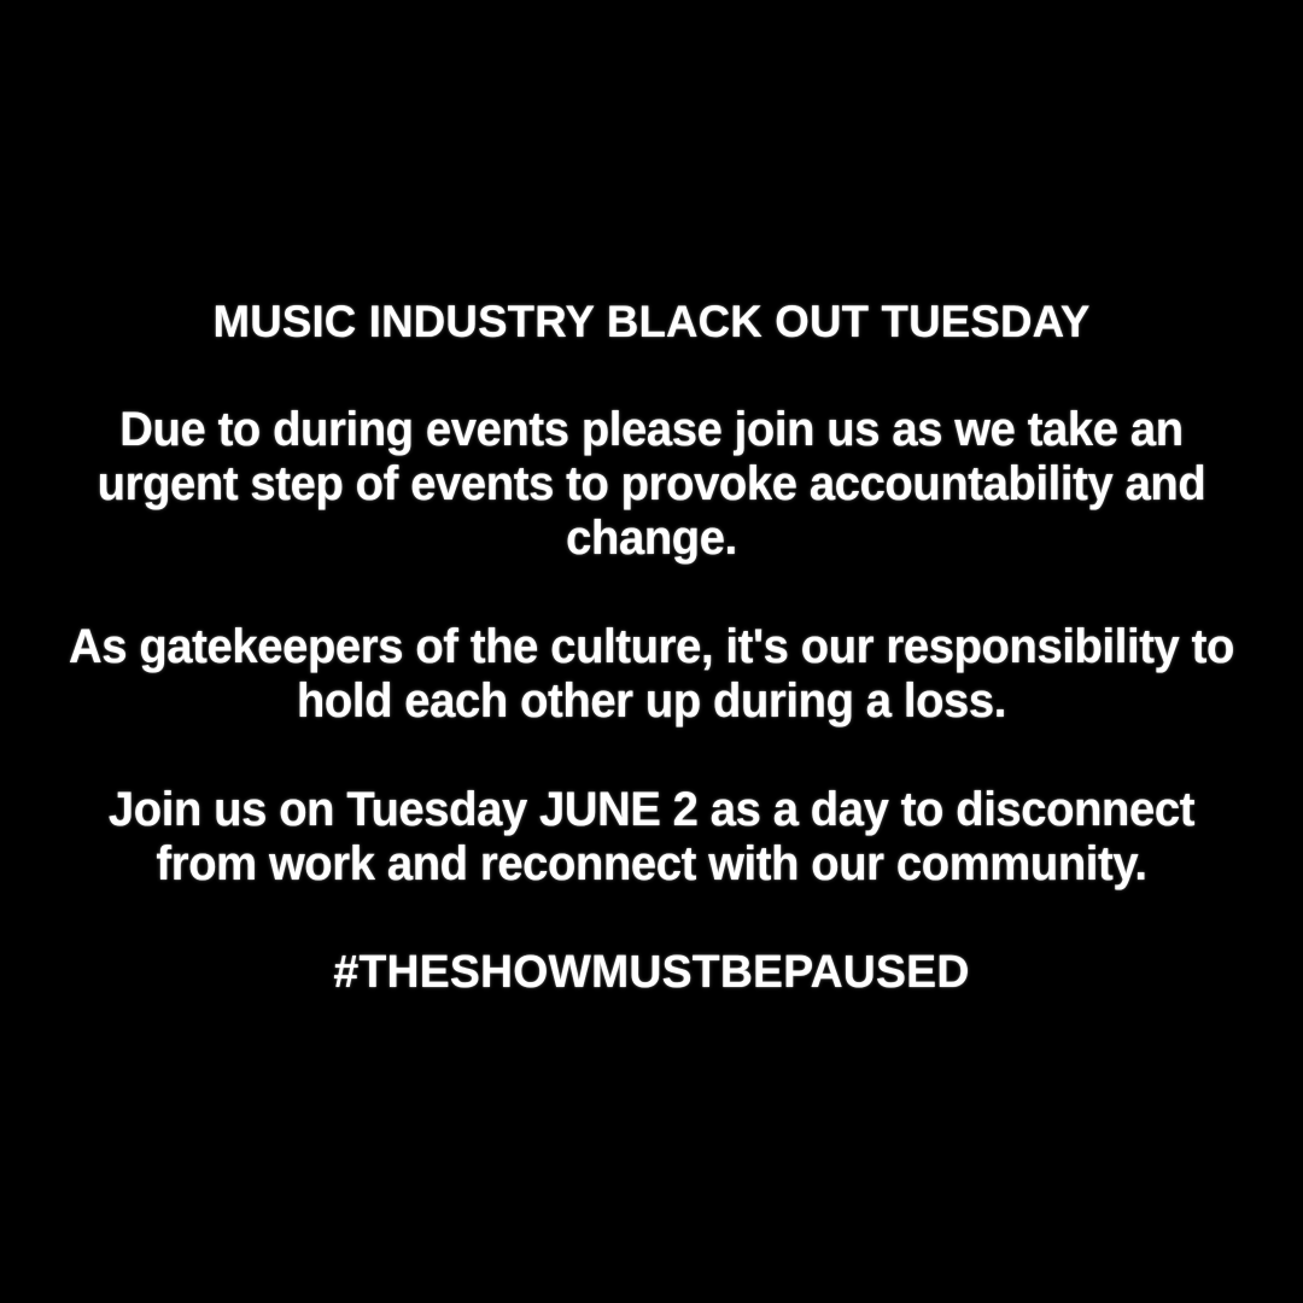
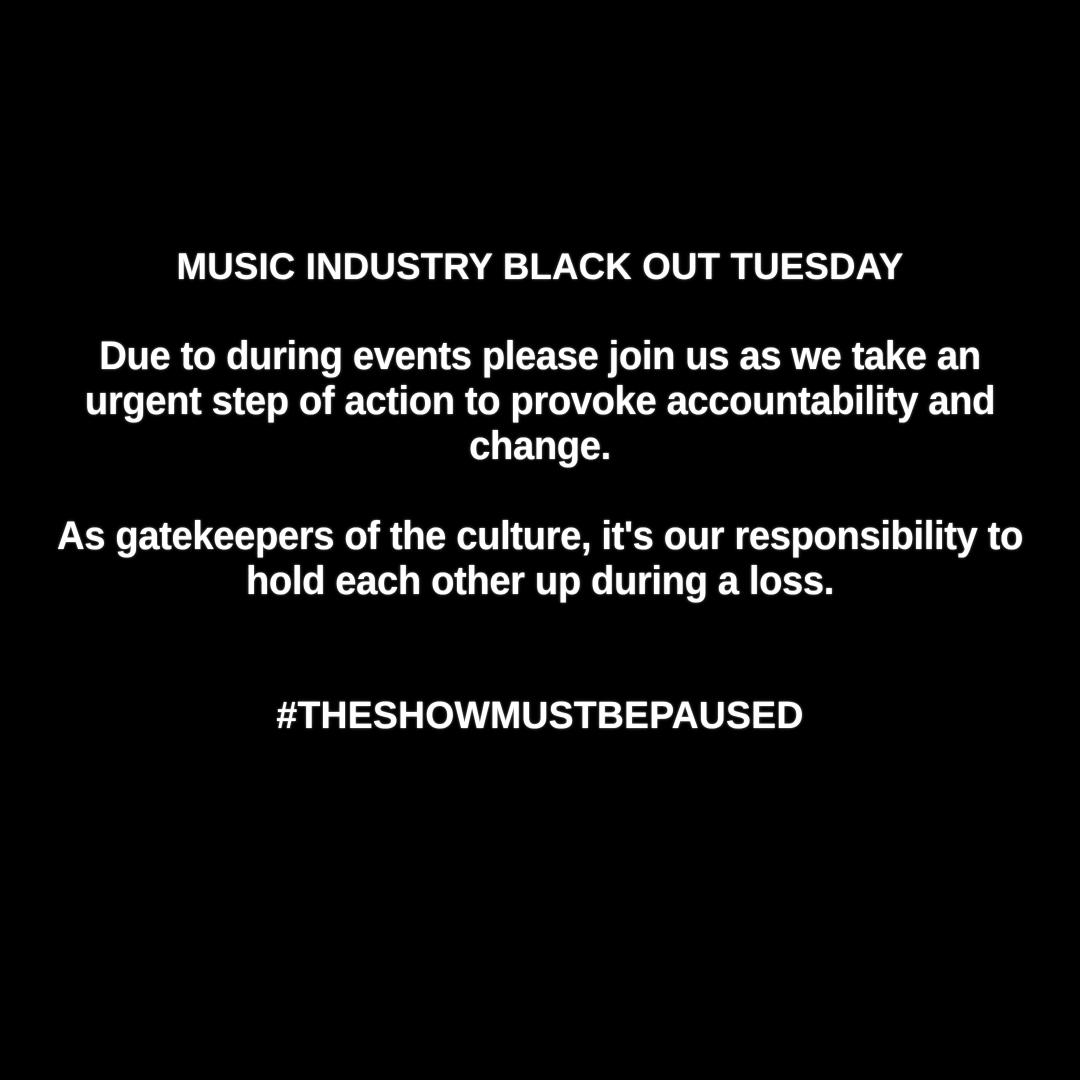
  MUSIC INDUSTRY BLACK OUT TUESDAY
  Due to during events please join us as we take an
- urgent step of events to provoke accountability and
+ urgent step of action to provoke accountability and
  change.
  As gatekeepers of the culture, it's our responsibility to
  hold each other up during a loss.
- Join us on Tuesday JUNE 2 as a day to disconnect
- from work and reconnect with our community.
  #THESHOWMUSTBEPAUSED
